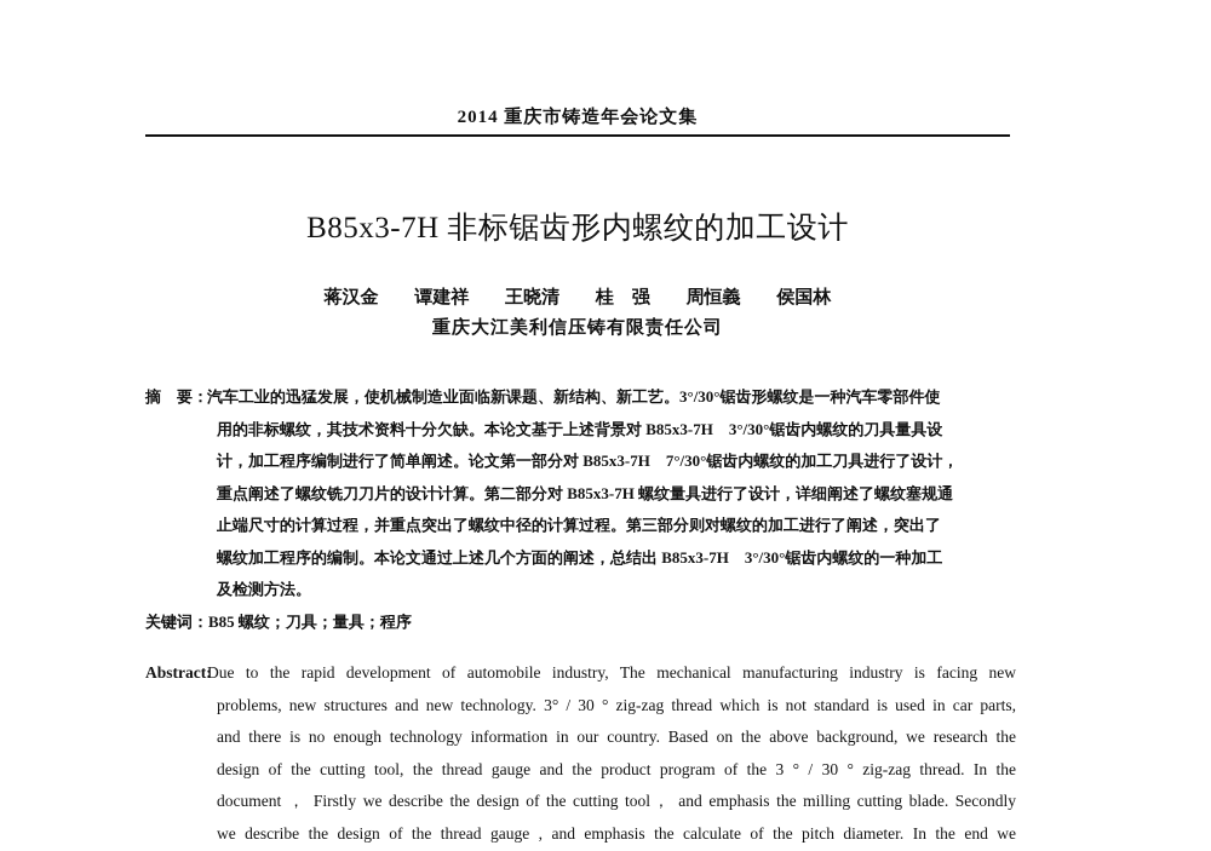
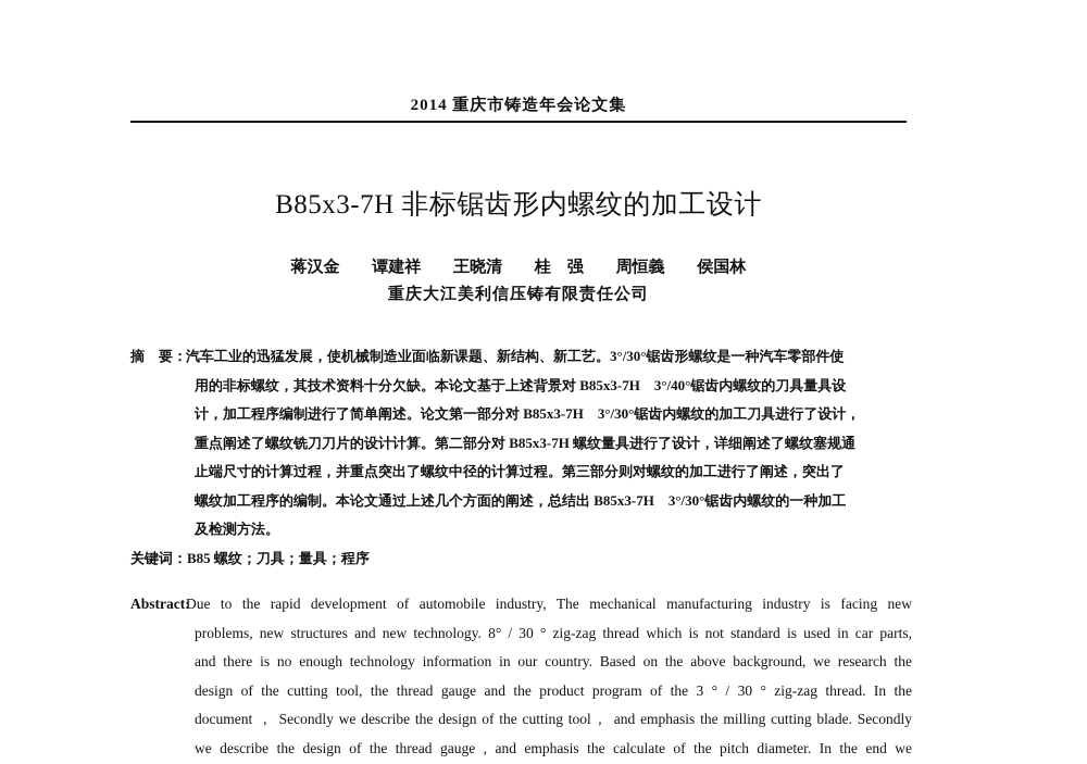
  2014 重庆市铸造年会论文集
  B85x3-7H 非标锯齿形内螺纹的加工设计
  蒋汉金 谭建祥 王晓清 桂 强 周恒義 侯国林
  重庆大江美利信压铸有限责任公司
  摘 要：
  汽车工业的迅猛发展，使机械制造业面临新课题、新结构、新工艺。3°/30°锯齿形螺纹是一种汽车零部件使
- 用的非标螺纹，其技术资料十分欠缺。本论文基于上述背景对 B85x3-7H 3°/30°锯齿内螺纹的刀具量具设
+ 用的非标螺纹，其技术资料十分欠缺。本论文基于上述背景对 B85x3-7H 3°/40°锯齿内螺纹的刀具量具设
- 计，加工程序编制进行了简单阐述。论文第一部分对 B85x3-7H 7°/30°锯齿内螺纹的加工刀具进行了设计，
+ 计，加工程序编制进行了简单阐述。论文第一部分对 B85x3-7H 3°/30°锯齿内螺纹的加工刀具进行了设计，
  重点阐述了螺纹铣刀刀片的设计计算。第二部分对 B85x3-7H 螺纹量具进行了设计，详细阐述了螺纹塞规通
  止端尺寸的计算过程，并重点突出了螺纹中径的计算过程。第三部分则对螺纹的加工进行了阐述，突出了
  螺纹加工程序的编制。本论文通过上述几个方面的阐述，总结出 B85x3-7H 3°/30°锯齿内螺纹的一种加工
  及检测方法。
  关键词：B85 螺纹；刀具；量具；程序
  Abstract:
  Due to the rapid development of automobile industry, The mechanical manufacturing industry is facing new
- problems, new structures and new technology. 3° / 30 ° zig-zag thread which is not standard is used in car parts,
+ problems, new structures and new technology. 8° / 30 ° zig-zag thread which is not standard is used in car parts,
  and there is no enough technology information in our country. Based on the above background, we research the
  design of the cutting tool, the thread gauge and the product program of the 3 ° / 30 ° zig-zag thread. In the
- document ， Firstly we describe the design of the cutting tool， and emphasis the milling cutting blade. Secondly
+ document ， Secondly we describe the design of the cutting tool， and emphasis the milling cutting blade. Secondly
  we describe the design of the thread gauge , and emphasis the calculate of the pitch diameter. In the end we
